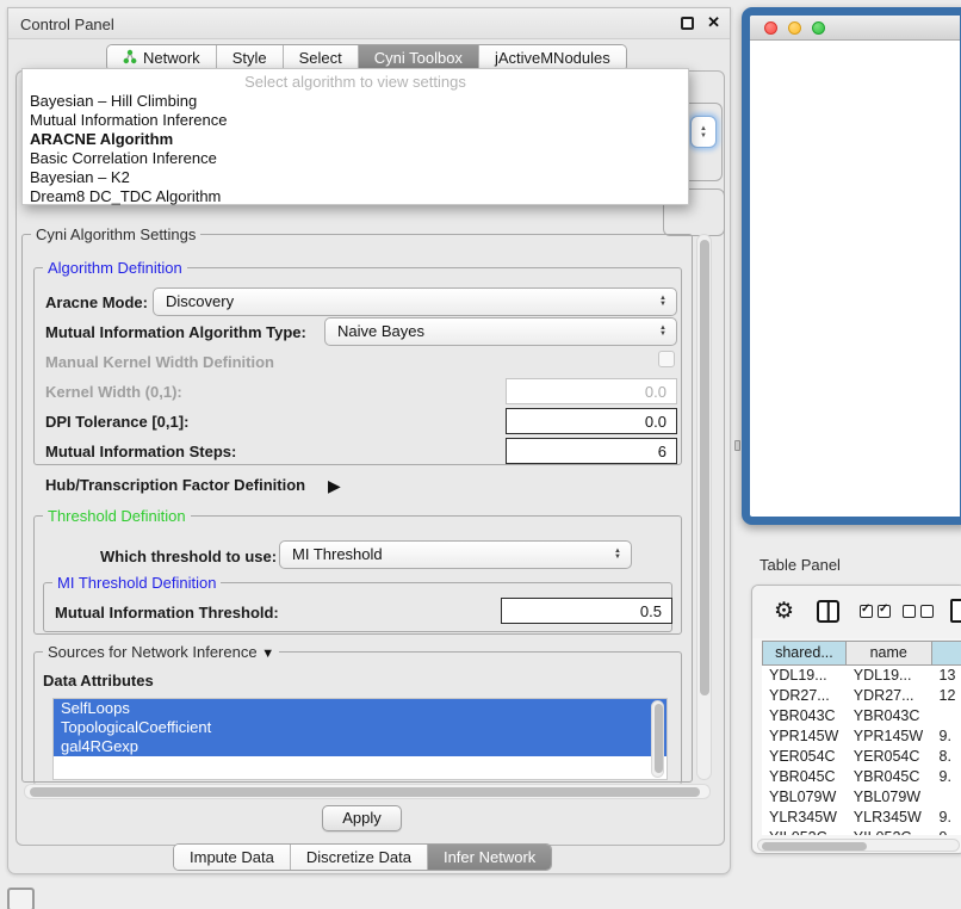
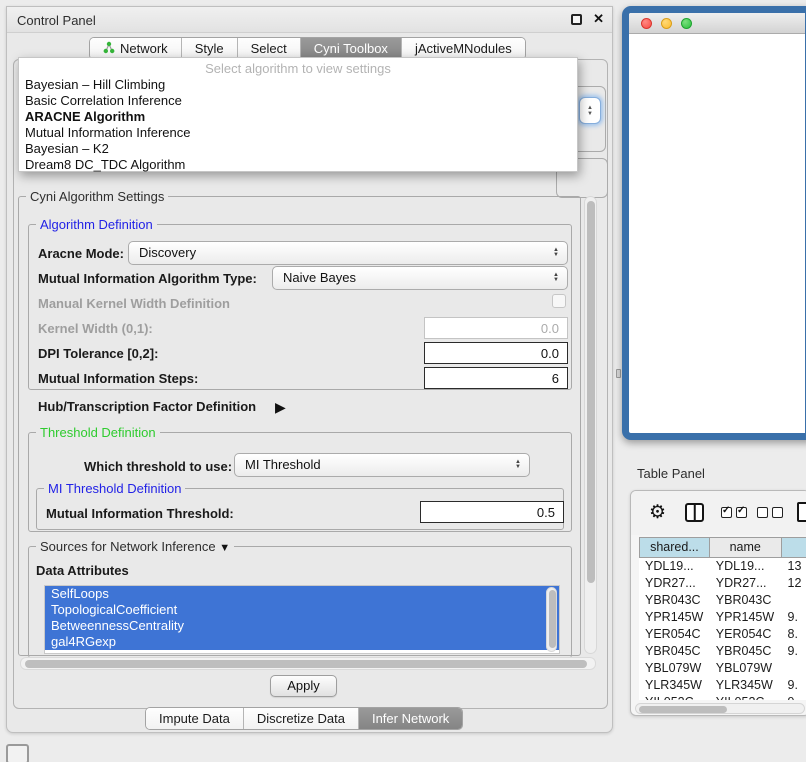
  Control Panel
  ✕
  Network
  Style
  Select
  Cyni Toolbox
  jActiveMNodules
  Select algorithm to view settings
  Bayesian – Hill Climbing
- Mutual Information Inference
+ Basic Correlation Inference
  ARACNE Algorithm
- Basic Correlation Inference
+ Mutual Information Inference
  Bayesian – K2
  Dream8 DC_TDC Algorithm
  Cyni Algorithm Settings
  Algorithm Definition
  Aracne Mode:
  Discovery
  Mutual Information Algorithm Type:
  Naive Bayes
  Manual Kernel Width Definition
  Kernel Width (0,1):
  0.0
- DPI Tolerance [0,1]:
+ DPI Tolerance [0,2]:
  0.0
  Mutual Information Steps:
  6
  Hub/Transcription Factor Definition
  ▶
  Threshold Definition
  Which threshold to use:
  MI Threshold
  MI Threshold Definition
  Mutual Information Threshold:
  0.5
  Sources for Network Inference ▼
  Data Attributes
  SelfLoops
  TopologicalCoefficient
+ BetweennessCentrality
  gal4RGexp
  Apply
  Impute Data
  Discretize Data
  Infer Network
  Table Panel
  ⚙
  shared...
  name
  YDL19...
  YDL19...
  13
  YDR27...
  YDR27...
  12
  YBR043C
  YBR043C
  YPR145W
  YPR145W
  9.
  YER054C
  YER054C
  8.
  YBR045C
  YBR045C
  9.
  YBL079W
  YBL079W
  YLR345W
  YLR345W
  9.
